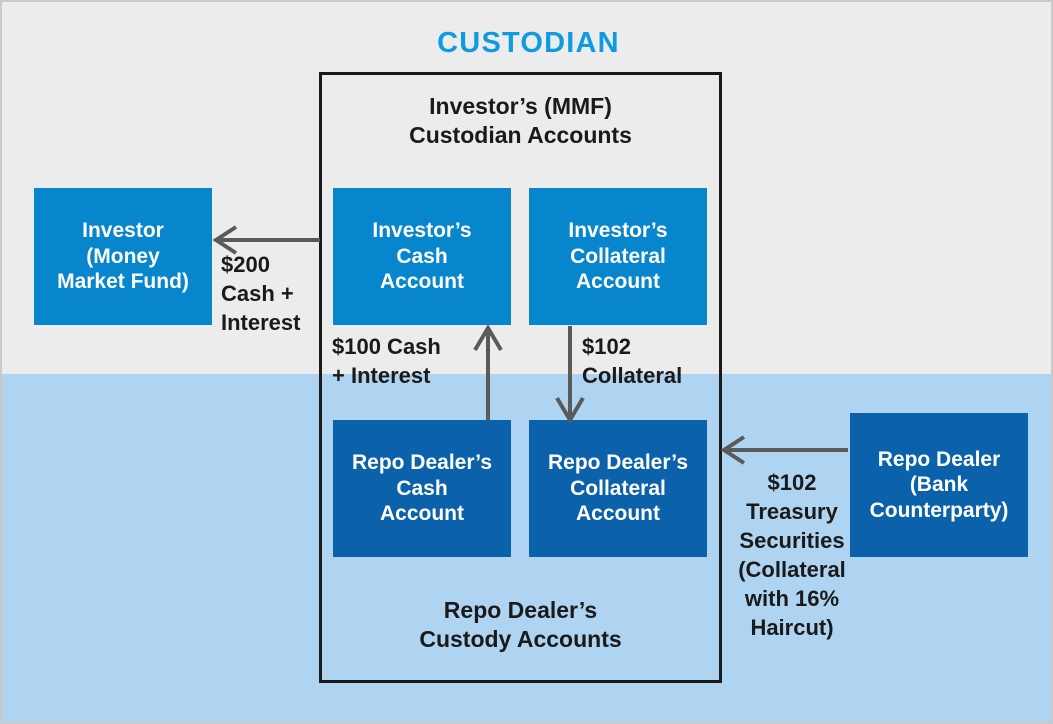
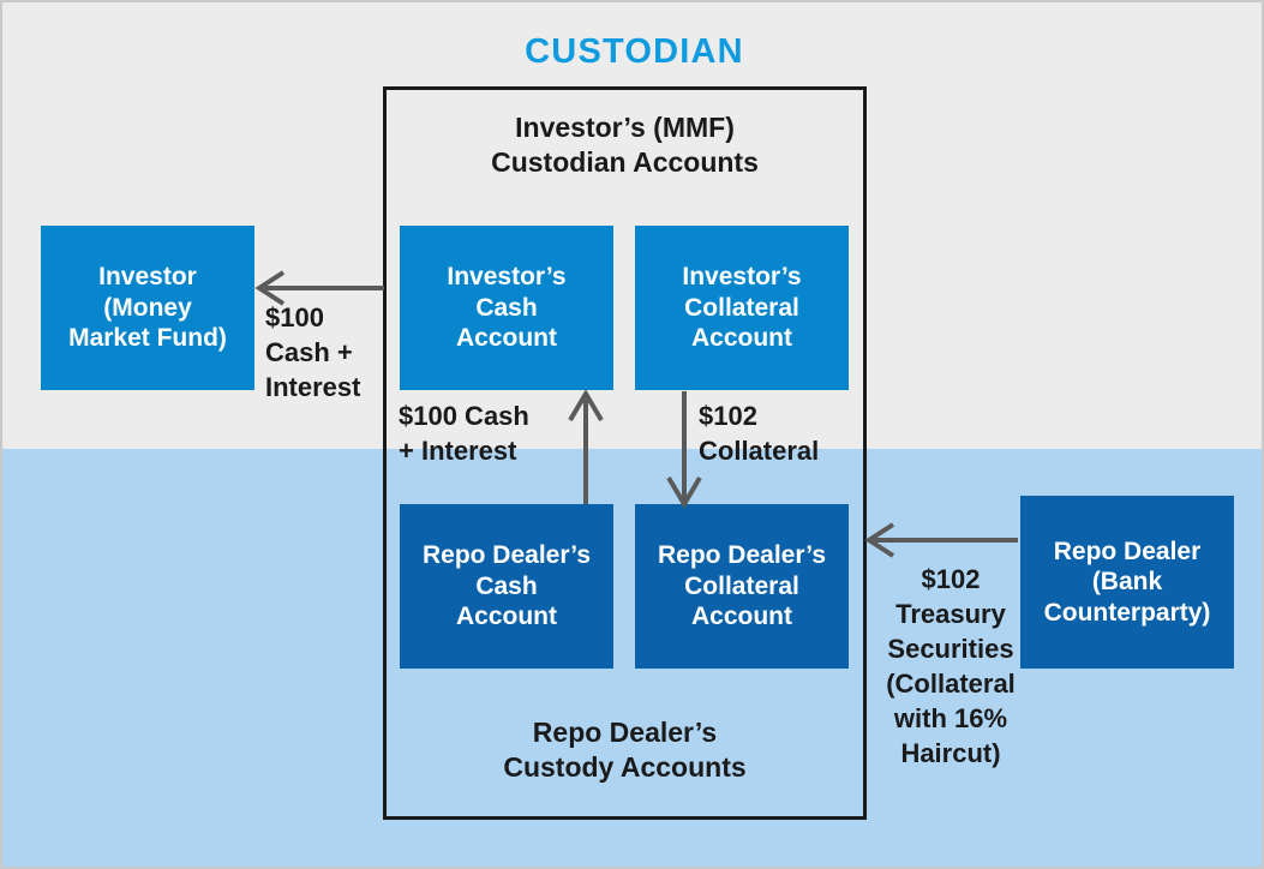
  CUSTODIAN
  Investor’s (MMF)
  Custodian Accounts
  Repo Dealer’s
  Custody Accounts
  Investor
  (Money
  Market Fund)
  Investor’s
  Cash
  Account
  Investor’s
  Collateral
  Account
  Repo Dealer’s
  Cash
  Account
  Repo Dealer’s
  Collateral
  Account
  Repo Dealer
  (Bank
  Counterparty)
- $200
+ $100
  Cash +
  Interest
  $100 Cash
  + Interest
  $102
  Collateral
  $102
  Treasury
  Securities
  (Collateral
  with 16%
  Haircut)
